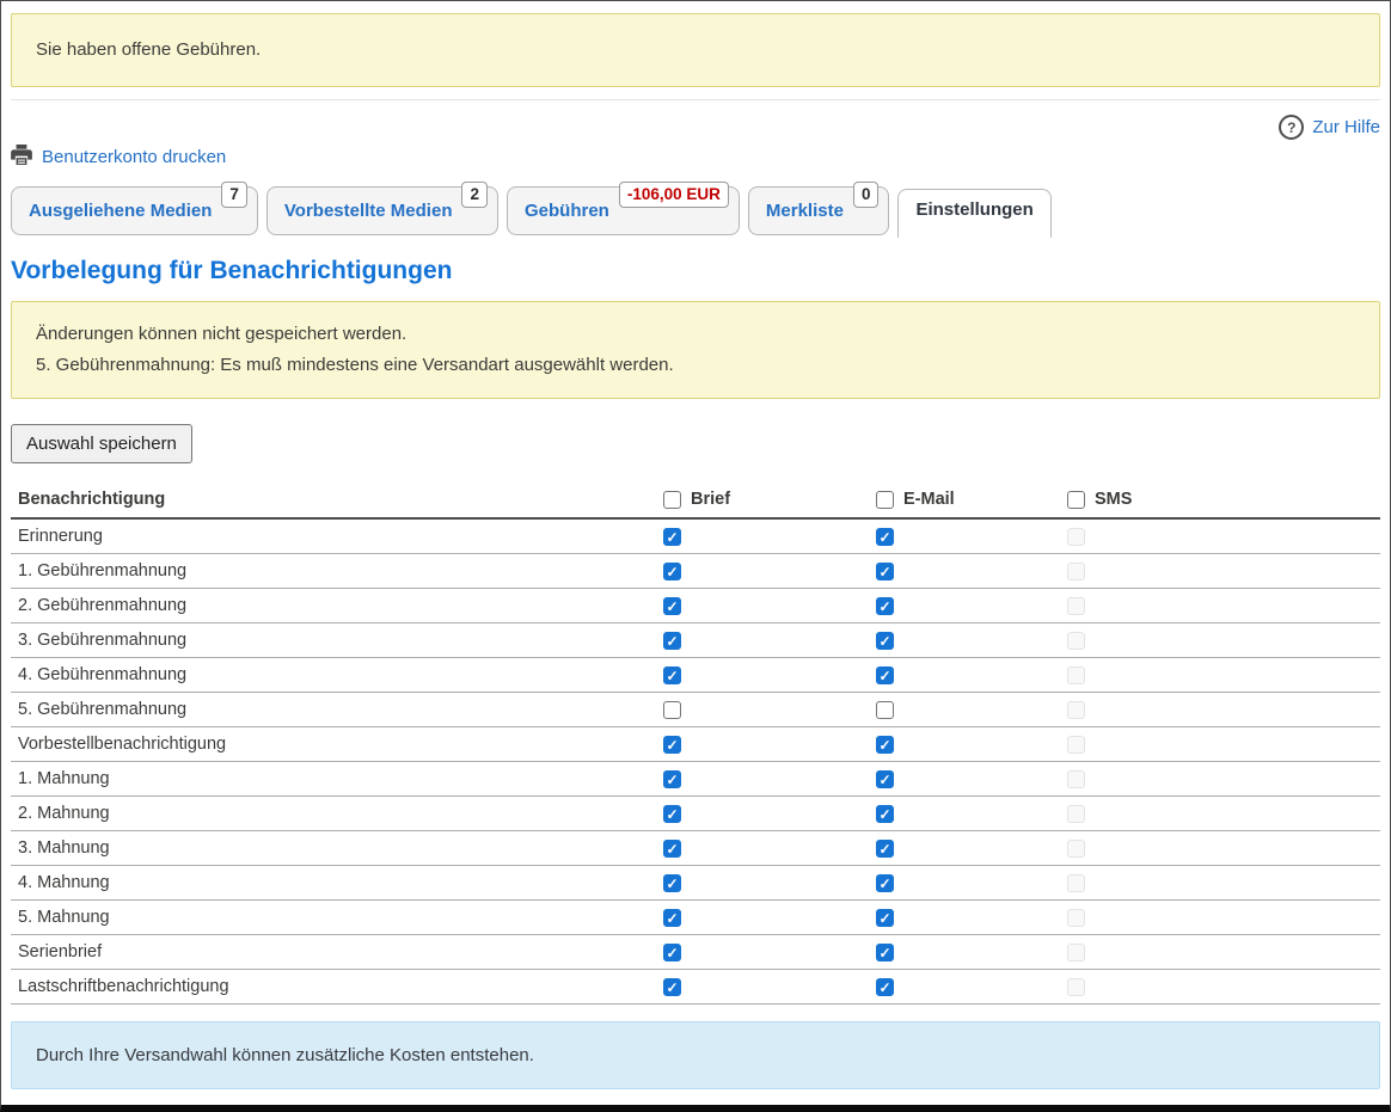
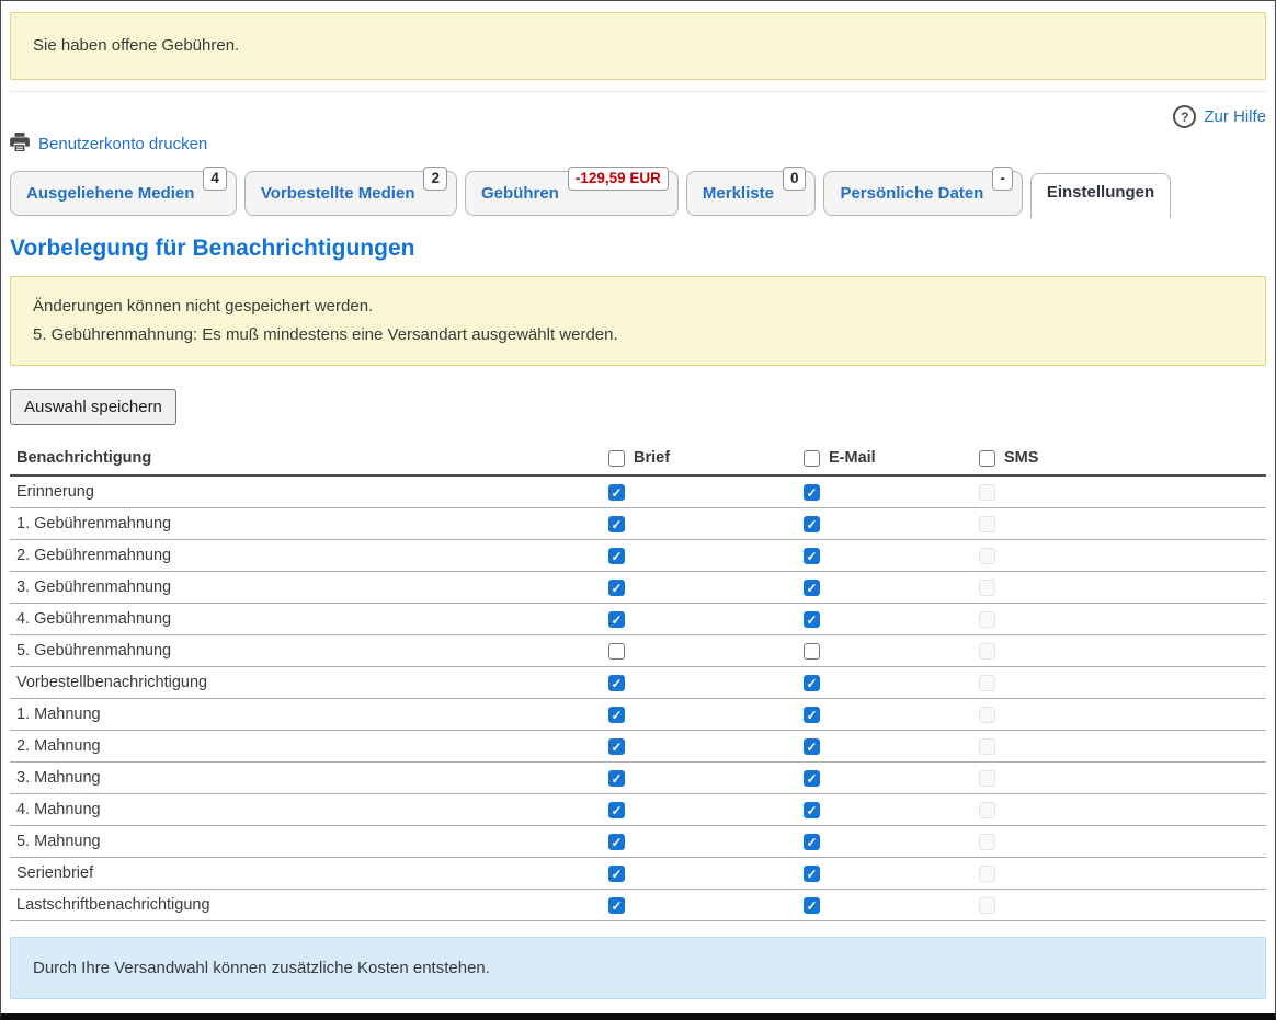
  Sie haben offene Gebühren.
  ?
  Zur Hilfe
  Benutzerkonto drucken
  Ausgeliehene Medien
- 7
+ 4
  Vorbestellte Medien
  2
  Gebühren
- -106,00 EUR
+ -129,59 EUR
  Merkliste
  0
+ Persönliche Daten
+ -
  Einstellungen
  Vorbelegung für Benachrichtigungen
  Änderungen können nicht gespeichert werden.
  5. Gebührenmahnung: Es muß mindestens eine Versandart ausgewählt werden.
  Auswahl speichern
  Benachrichtigung	Brief	E-Mail	SMS
  Erinnerung	✓	✓
  1. Gebührenmahnung	✓	✓
  2. Gebührenmahnung	✓	✓
  3. Gebührenmahnung	✓	✓
  4. Gebührenmahnung	✓	✓
  5. Gebührenmahnung
  Vorbestellbenachrichtigung	✓	✓
  1. Mahnung	✓	✓
  2. Mahnung	✓	✓
  3. Mahnung	✓	✓
  4. Mahnung	✓	✓
  5. Mahnung	✓	✓
  Serienbrief	✓	✓
  Lastschriftbenachrichtigung	✓	✓
  Durch Ihre Versandwahl können zusätzliche Kosten entstehen.
